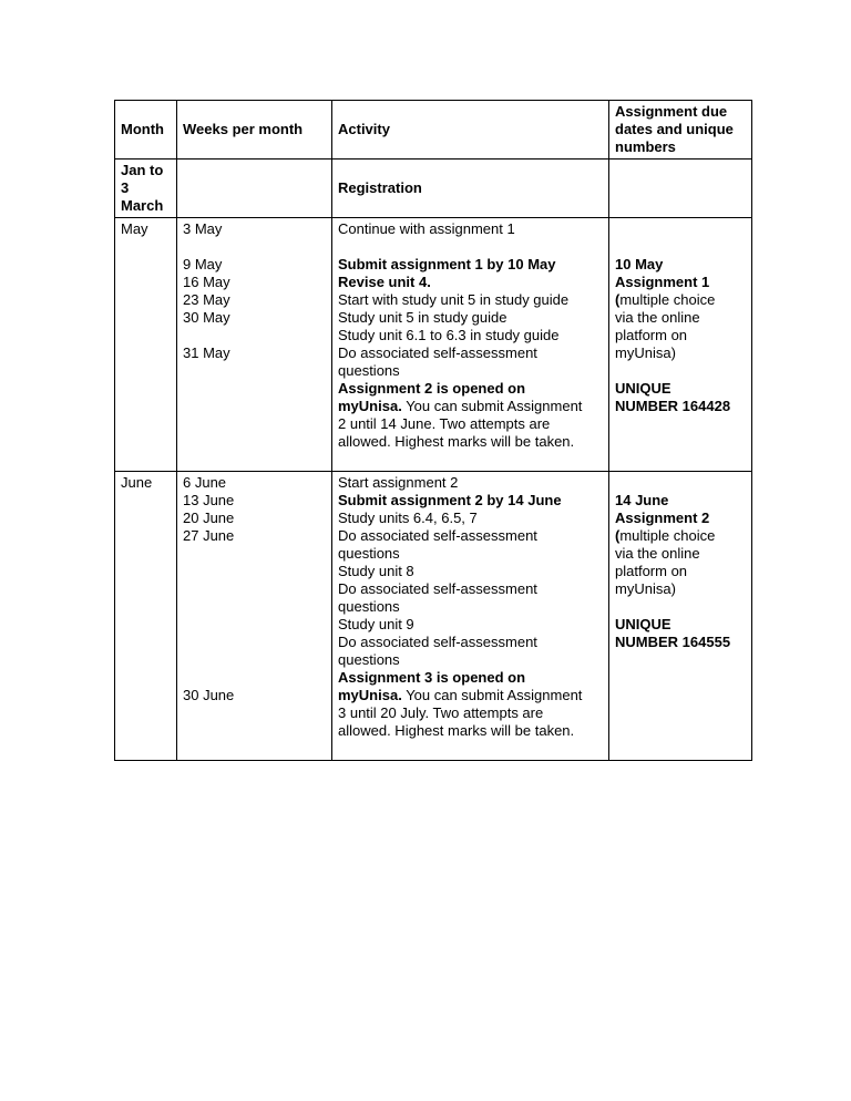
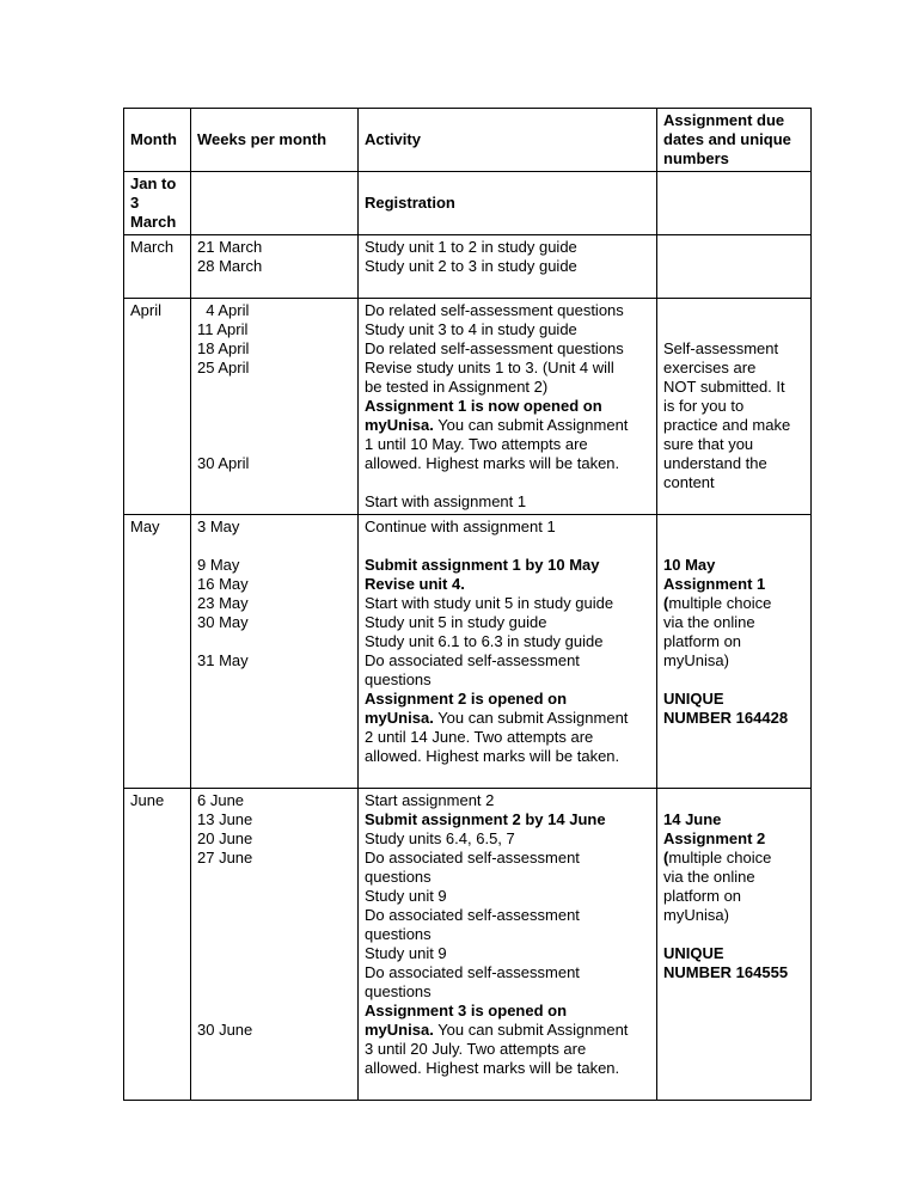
  Month	Weeks per month	Activity	Assignment due dates and unique numbers
  Jan to3March		Registration
+ March	21 March28 March	Study unit 1 to 2 in study guideStudy unit 2 to 3 in study guide
+ April	4 April11 April18 April25 April 30 April	Do related self-assessment questionsStudy unit 3 to 4 in study guideDo related self-assessment questionsRevise study units 1 to 3. (Unit 4 willbe tested in Assignment 2)Assignment 1 is now opened onmyUnisa. You can submit Assignment1 until 10 May. Two attempts areallowed. Highest marks will be taken. Start with assignment 1	Self-assessmentexercises areNOT submitted. Itis for you topractice and makesure that youunderstand thecontent
  May	3 May 9 May16 May23 May30 May 31 May	Continue with assignment 1 Submit assignment 1 by 10 MayRevise unit 4.Start with study unit 5 in study guideStudy unit 5 in study guideStudy unit 6.1 to 6.3 in study guideDo associated self-assessmentquestionsAssignment 2 is opened onmyUnisa. You can submit Assignment2 until 14 June. Two attempts areallowed. Highest marks will be taken.	10 MayAssignment 1(multiple choicevia the onlineplatform onmyUnisa) UNIQUENUMBER 164428
- June	6 June13 June20 June27 June 30 June	Start assignment 2Submit assignment 2 by 14 JuneStudy units 6.4, 6.5, 7Do associated self-assessmentquestionsStudy unit 8Do associated self-assessmentquestionsStudy unit 9Do associated self-assessmentquestionsAssignment 3 is opened onmyUnisa. You can submit Assignment3 until 20 July. Two attempts areallowed. Highest marks will be taken.	14 JuneAssignment 2(multiple choicevia the onlineplatform onmyUnisa) UNIQUENUMBER 164555
+ June	6 June13 June20 June27 June 30 June	Start assignment 2Submit assignment 2 by 14 JuneStudy units 6.4, 6.5, 7Do associated self-assessmentquestionsStudy unit 9Do associated self-assessmentquestionsStudy unit 9Do associated self-assessmentquestionsAssignment 3 is opened onmyUnisa. You can submit Assignment3 until 20 July. Two attempts areallowed. Highest marks will be taken.	14 JuneAssignment 2(multiple choicevia the onlineplatform onmyUnisa) UNIQUENUMBER 164555
